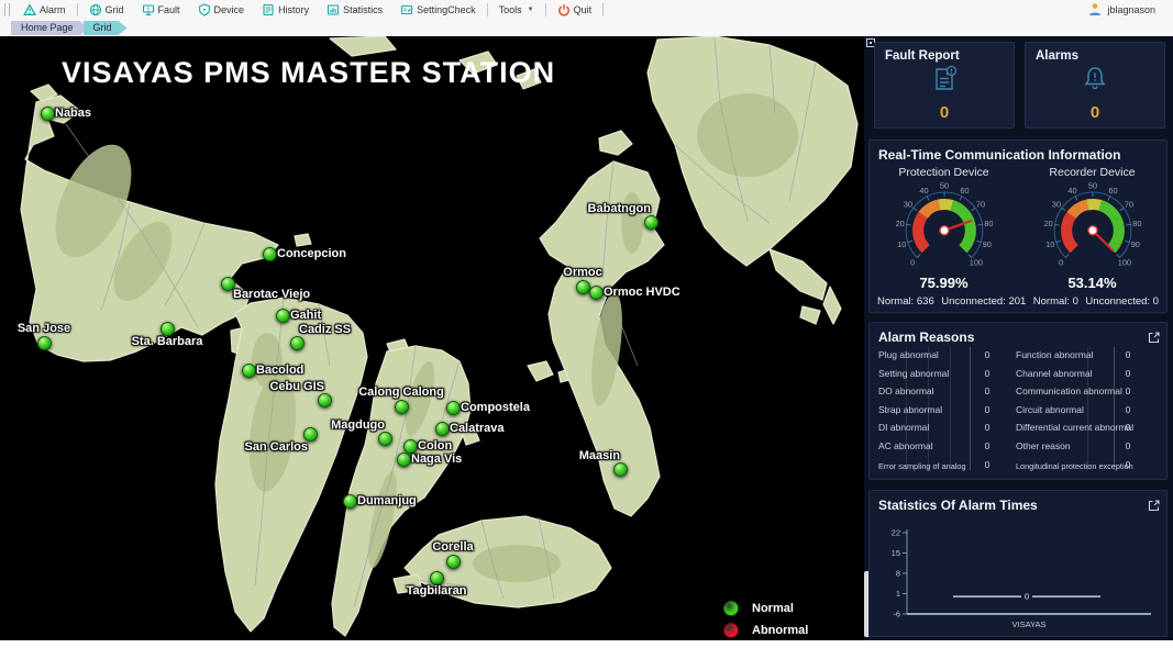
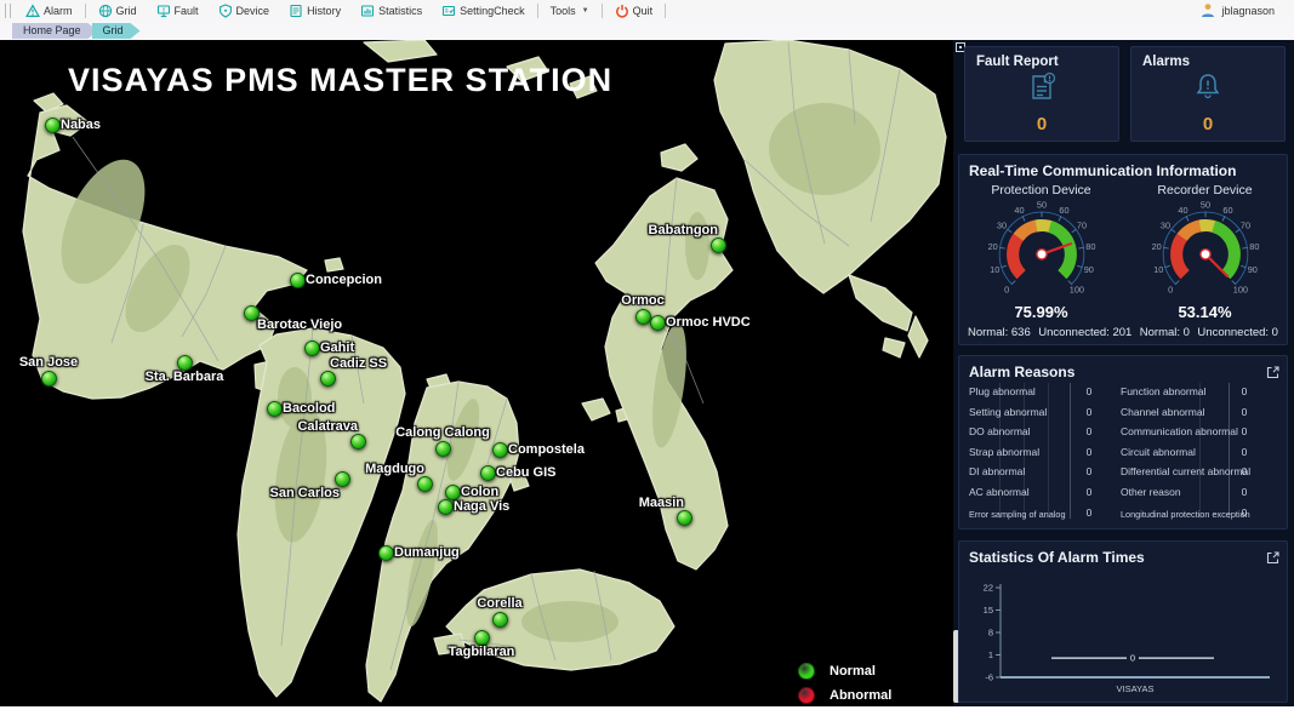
  Alarm
  Grid
  Fault
  Device
  History
  Statistics
  SettingCheck
  Tools
  Quit
  jblagnason
  Home Page
  Grid
  VISAYAS PMS MASTER STATION
  Nabas
  Concepcion
  Barotac Viejo
  San Jose
  Sta. Barbara
  Gahit
  Cadiz SS
  Bacolod
- Cebu GIS
+ Calatrava
  San Carlos
  Magdugo
  Calong Calong
  Compostela
- Calatrava
+ Cebu GIS
  Colon
  Naga Vis
  Dumanjug
  Corella
  Tagbilaran
  Babatngon
  Ormoc
  Ormoc HVDC
  Maasin
  Normal
  Abnormal
  Fault Report
  0
  Alarms
  0
  Real-Time Communication Information
  Protection Device
  Recorder Device
  0
  10
  20
  30
  40
  50
  60
  70
  80
  90
  100
  0
  10
  20
  30
  40
  50
  60
  70
  80
  90
  100
  75.99%
  53.14%
  Normal: 636
  Unconnected: 201
  Normal: 0
  Unconnected: 0
  Alarm Reasons
  Plug abnormal
  0
  Function abnormal
  0
  Setting abnormal
  0
  Channel abnormal
  0
  DO abnormal
  0
  Communication abnormal
  0
  Strap abnormal
  0
  Circuit abnormal
  0
  DI abnormal
  0
  Differential current abnormal
  0
  AC abnormal
  0
  Other reason
  0
  Error sampling of analog
  0
  Longitudinal protection exception
  0
  Statistics Of Alarm Times
  22
  15
  8
  1
  -6
  0
  VISAYAS
